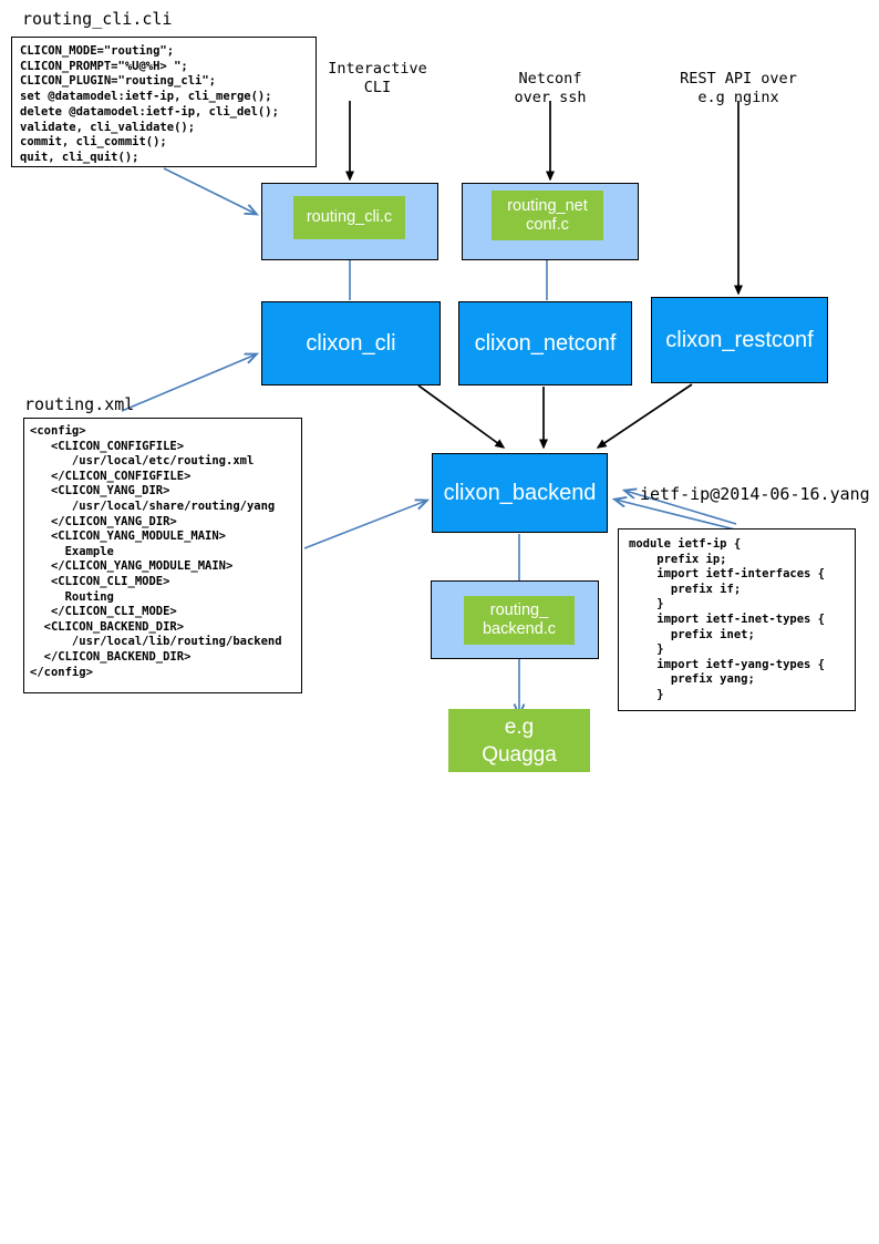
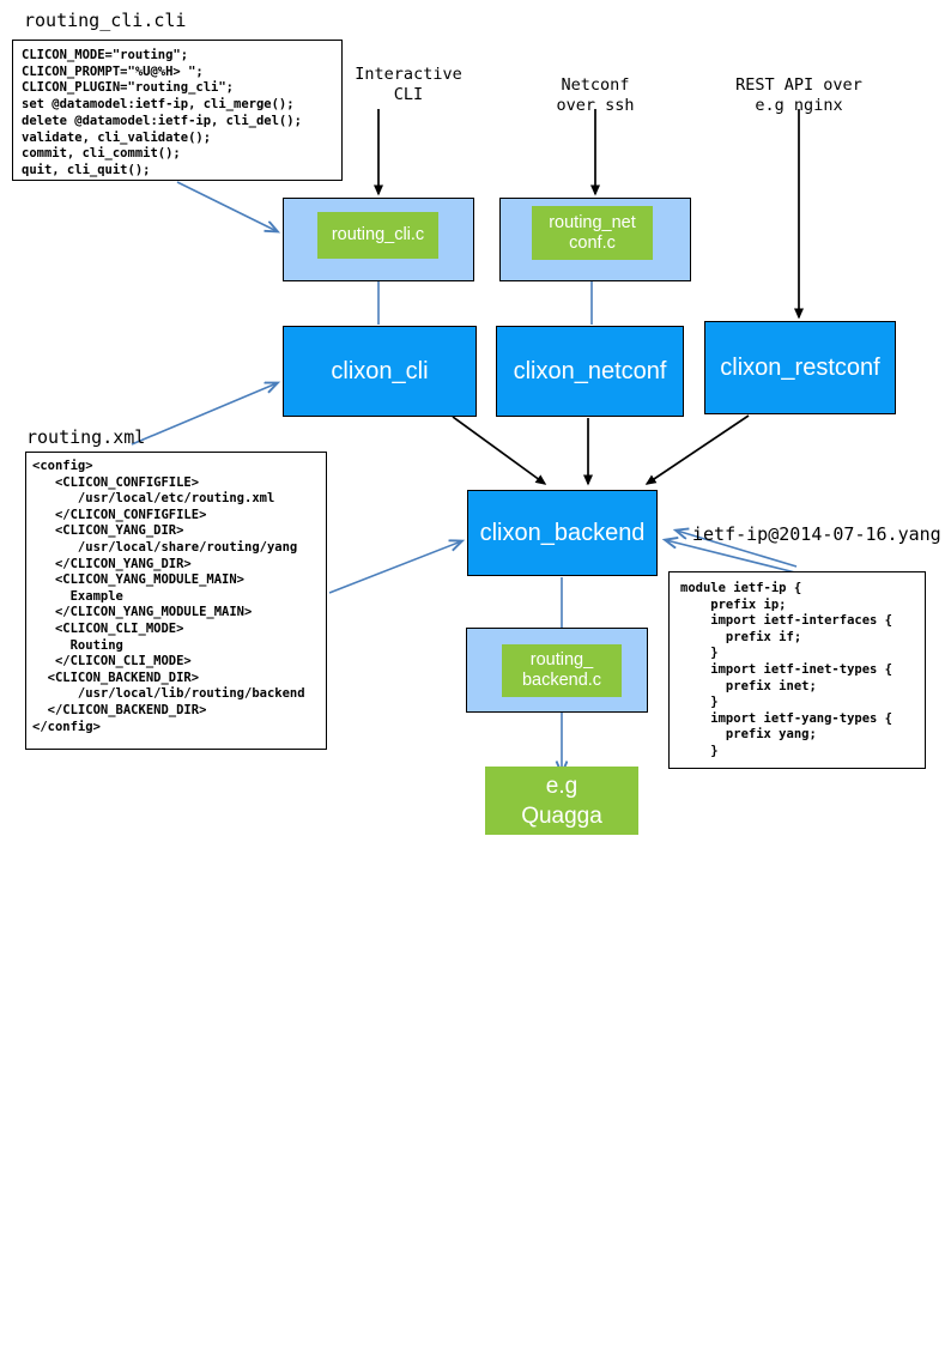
  routing_cli.cli
  routing.xml
- ietf-ip@2014-06-16.yang
+ ietf-ip@2014-07-16.yang
  CLICON_MODE="routing";
  CLICON_PROMPT="%U@%H> ";
  CLICON_PLUGIN="routing_cli";
  set @datamodel:ietf-ip, cli_merge();
  delete @datamodel:ietf-ip, cli_del();
  validate, cli_validate();
  commit, cli_commit();
  quit, cli_quit();
  <config>
  <CLICON_CONFIGFILE>
  /usr/local/etc/routing.xml
  </CLICON_CONFIGFILE>
  <CLICON_YANG_DIR>
  /usr/local/share/routing/yang
  </CLICON_YANG_DIR>
  <CLICON_YANG_MODULE_MAIN>
  Example
  </CLICON_YANG_MODULE_MAIN>
  <CLICON_CLI_MODE>
  Routing
  </CLICON_CLI_MODE>
  <CLICON_BACKEND_DIR>
  /usr/local/lib/routing/backend
  </CLICON_BACKEND_DIR>
  </config>
  module ietf-ip {
  prefix ip;
  import ietf-interfaces {
  prefix if;
  }
  import ietf-inet-types {
  prefix inet;
  }
  import ietf-yang-types {
  prefix yang;
  }
  Interactive
  CLI
  Netconf
  over ssh
  REST API over
  e.g nginx
  routing_cli.c
  routing_net
  conf.c
  clixon_cli
  clixon_netconf
  clixon_restconf
  clixon_backend
  routing_
  backend.c
  e.g
  Quagga
